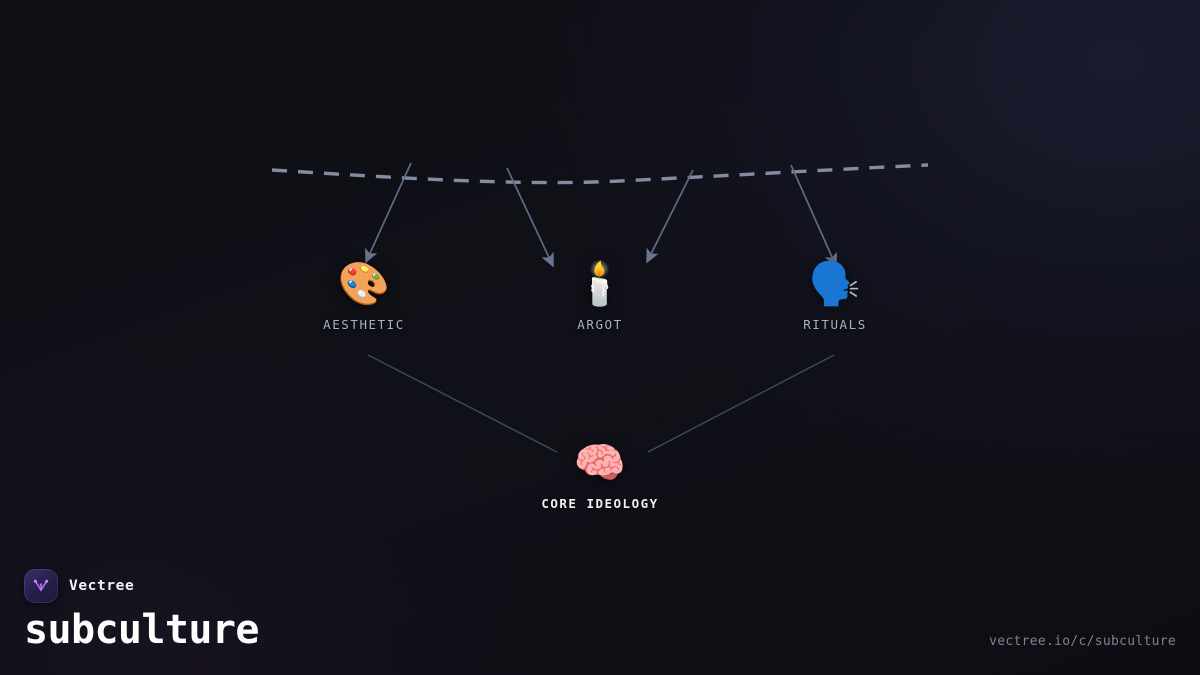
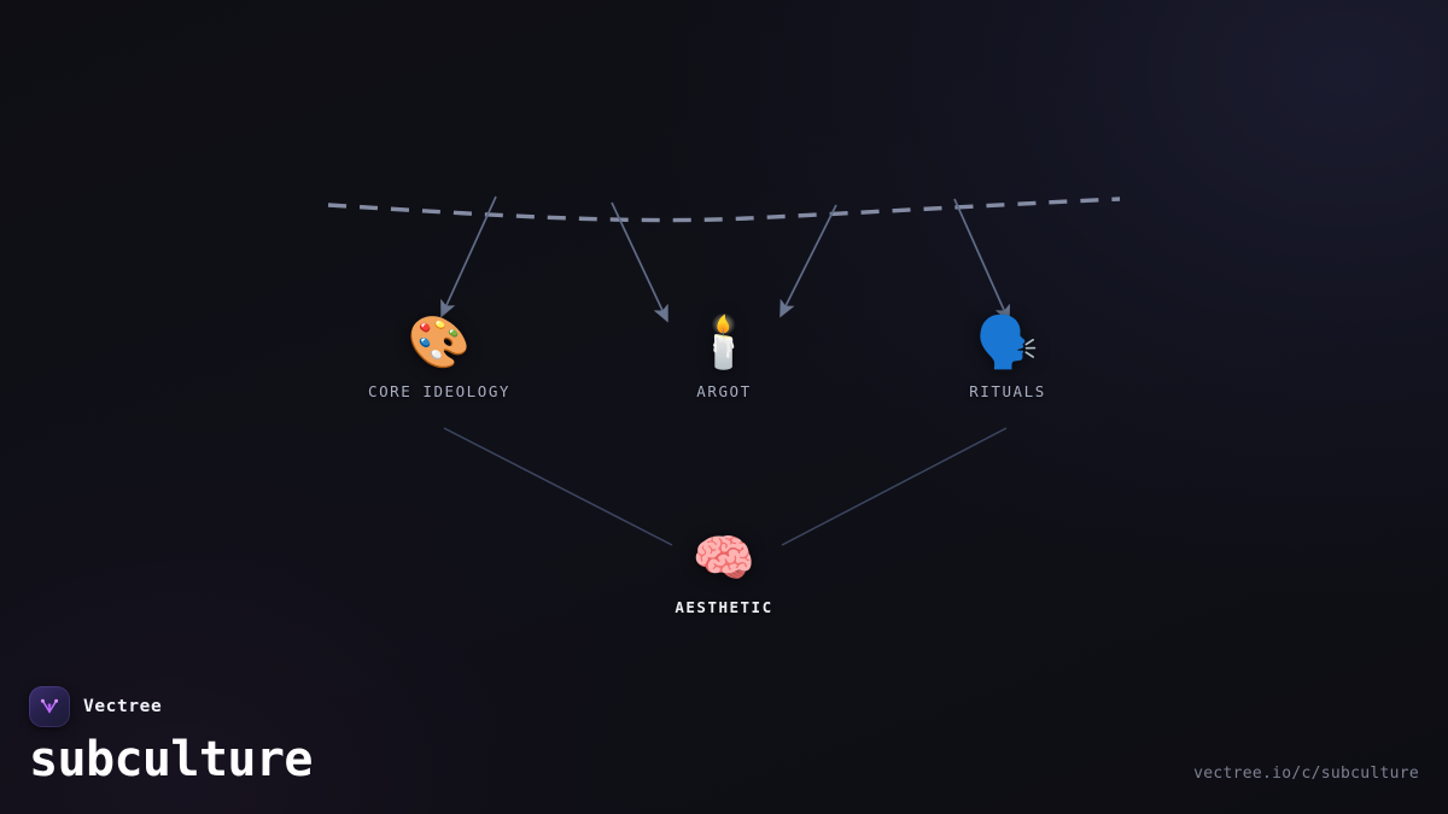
  🎨
- AESTHETIC
+ CORE IDEOLOGY
  🕯️
  ARGOT
  🗣️
  RITUALS
  🧠
- CORE IDEOLOGY
+ AESTHETIC
  Vectree
  subculture
  vectree.io/c/subculture
